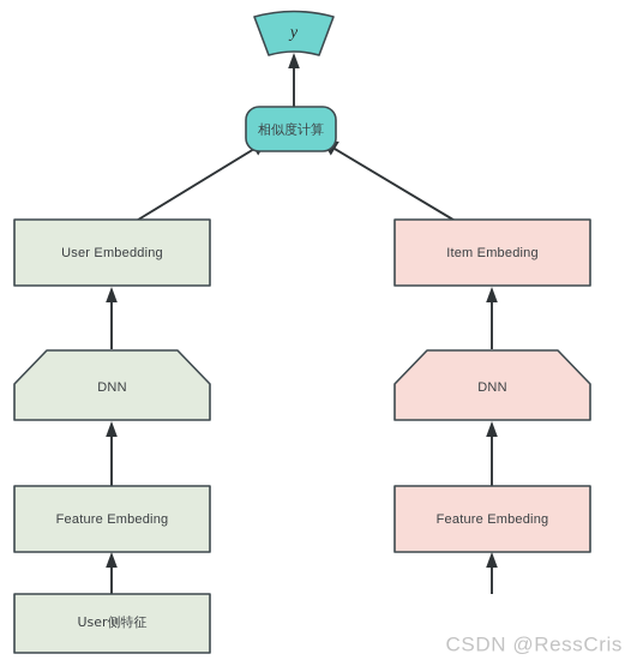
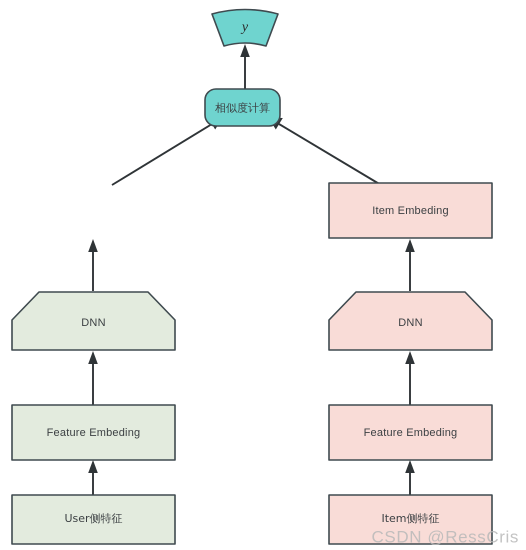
  y
  相似度计算
- User Embedding
  DNN
  Feature Embeding
  User侧特征
  Item Embeding
  DNN
  Feature Embeding
+ Item侧特征
  CSDN @RessCris
